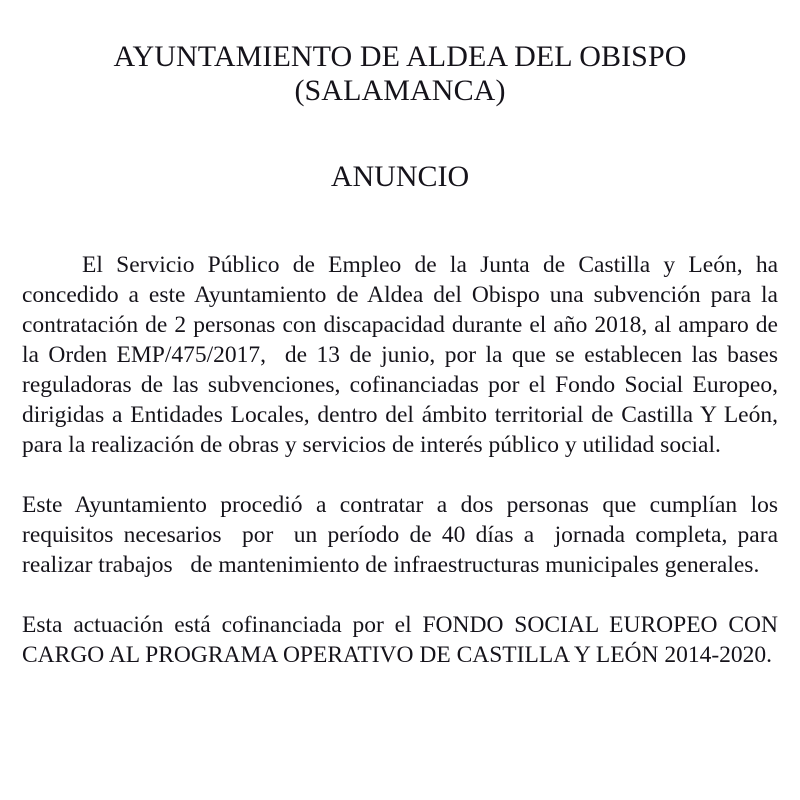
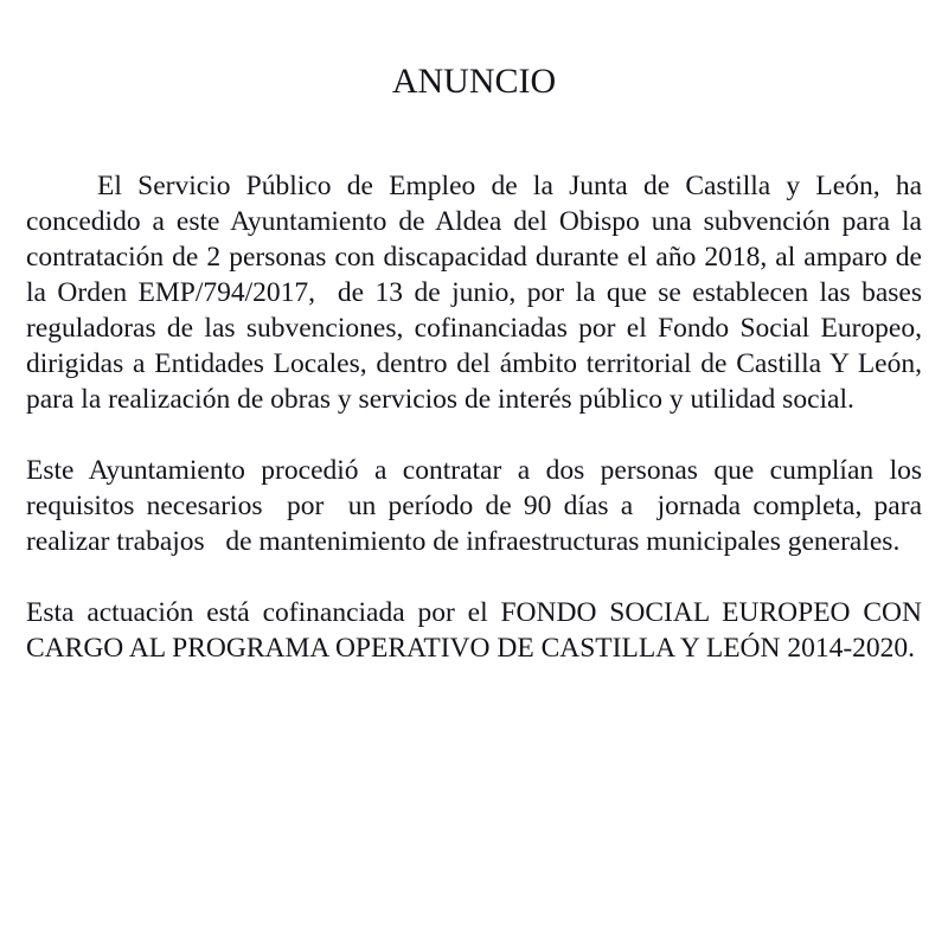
- AYUNTAMIENTO DE ALDEA DEL OBISPO
- (SALAMANCA)
  ANUNCIO
- El Servicio Público de Empleo de la Junta de Castilla y León, ha concedido a este Ayuntamiento de Aldea del Obispo una subvención para la contratación de 2 personas con discapacidad durante el año 2018, al amparo de la Orden EMP/475/2017, de 13 de junio, por la que se establecen las bases reguladoras de las subvenciones, cofinanciadas por el Fondo Social Europeo, dirigidas a Entidades Locales, dentro del ámbito territorial de Castilla Y León, para la realización de obras y servicios de interés público y utilidad social.
+ El Servicio Público de Empleo de la Junta de Castilla y León, ha concedido a este Ayuntamiento de Aldea del Obispo una subvención para la contratación de 2 personas con discapacidad durante el año 2018, al amparo de la Orden EMP/794/2017, de 13 de junio, por la que se establecen las bases reguladoras de las subvenciones, cofinanciadas por el Fondo Social Europeo, dirigidas a Entidades Locales, dentro del ámbito territorial de Castilla Y León, para la realización de obras y servicios de interés público y utilidad social.
- Este Ayuntamiento procedió a contratar a dos personas que cumplían los requisitos necesarios por un período de 40 días a jornada completa, para realizar trabajos de mantenimiento de infraestructuras municipales generales.
+ Este Ayuntamiento procedió a contratar a dos personas que cumplían los requisitos necesarios por un período de 90 días a jornada completa, para realizar trabajos de mantenimiento de infraestructuras municipales generales.
  Esta actuación está cofinanciada por el FONDO SOCIAL EUROPEO CON CARGO AL PROGRAMA OPERATIVO DE CASTILLA Y LEÓN 2014-2020.
